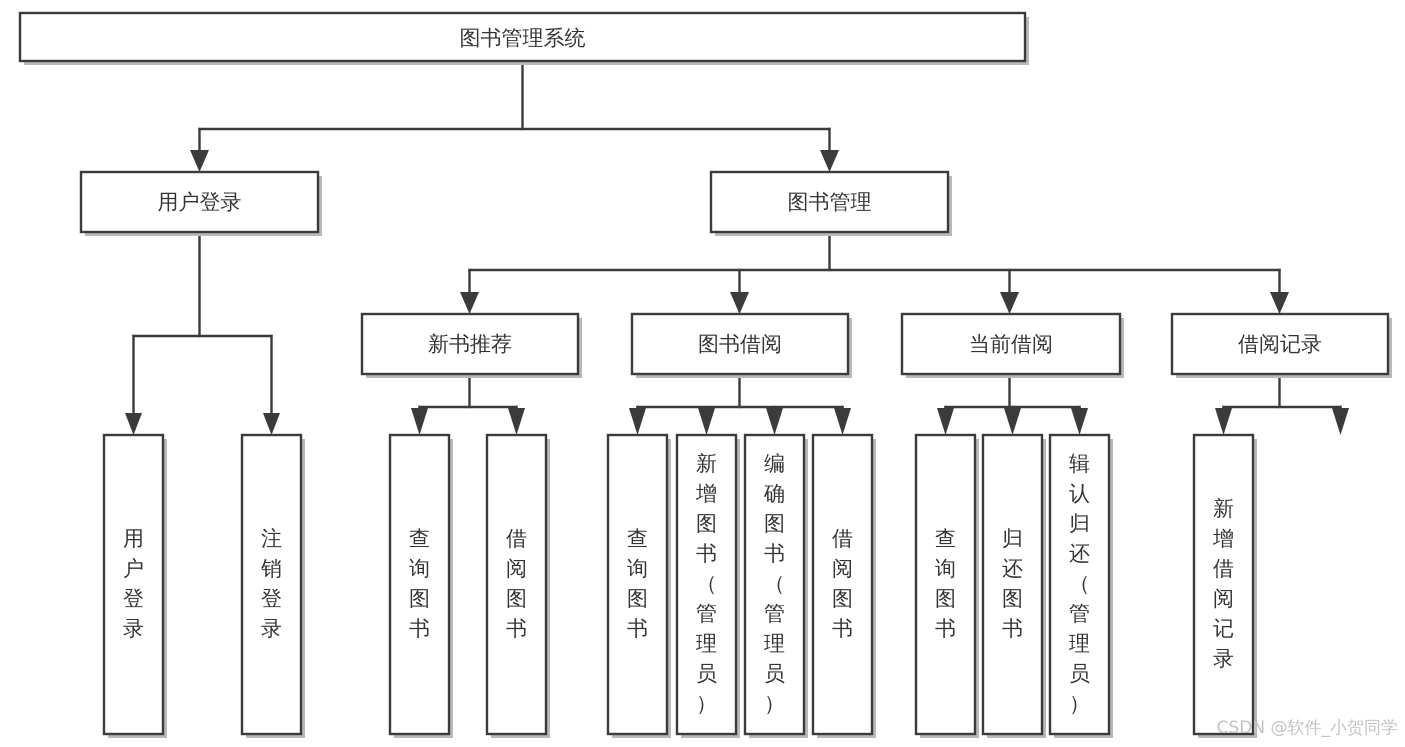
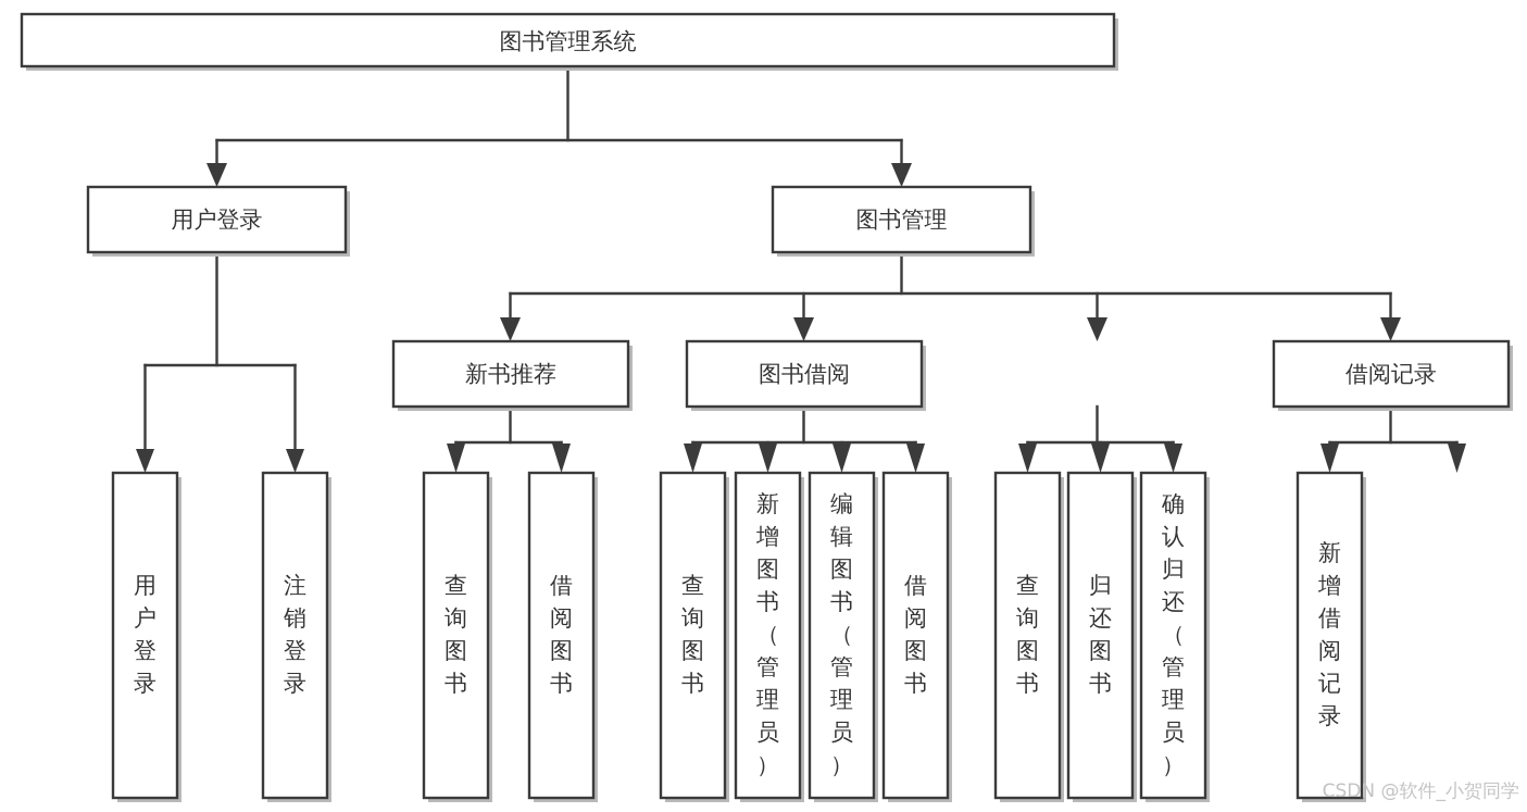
  图书管理系统
  用户登录
  图书管理
  新书推荐
  图书借阅
- 当前借阅
  借阅记录
  用户登录
  注销登录
  查询图书
  借阅图书
  查询图书
  新增图书（管理员）
- 编确图书（管理员）
+ 编辑图书（管理员）
  借阅图书
  查询图书
  归还图书
- 辑认归还（管理员）
+ 确认归还（管理员）
  新增借阅记录
  CSDN @软件_小贺同学
